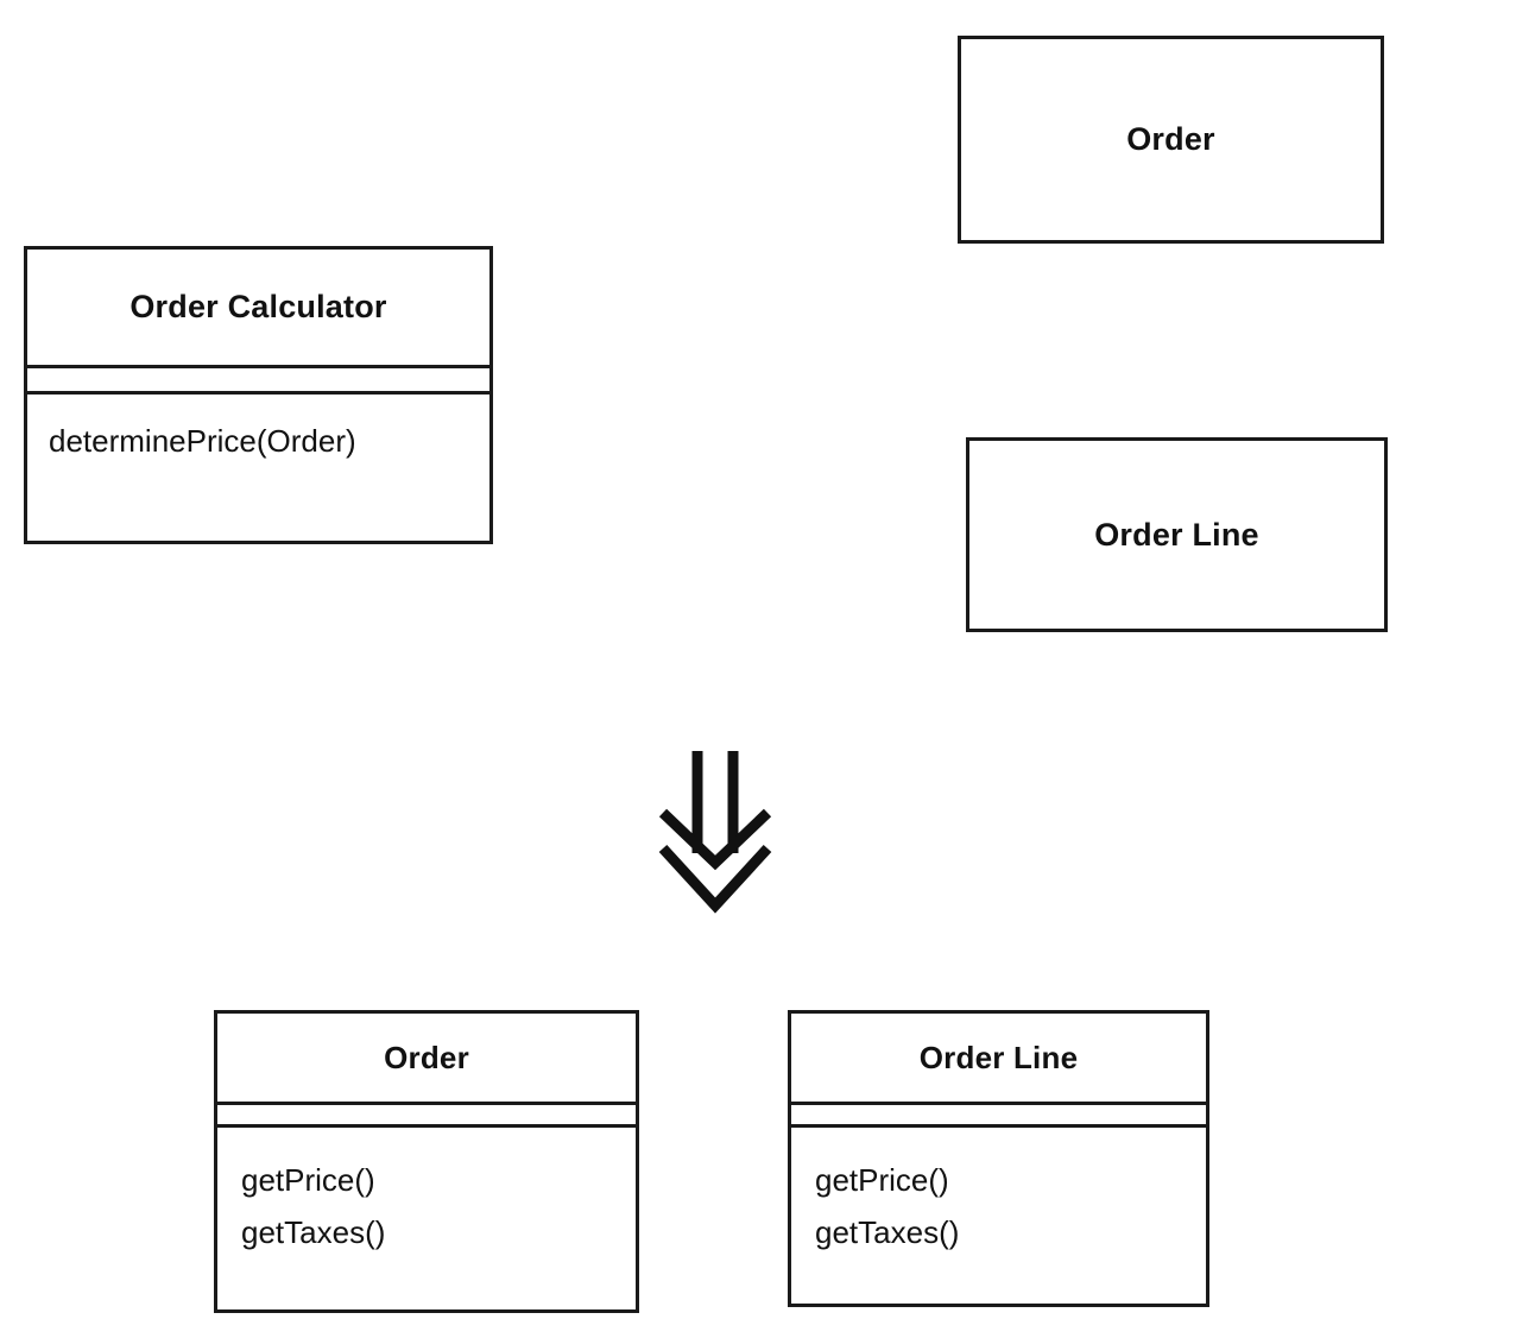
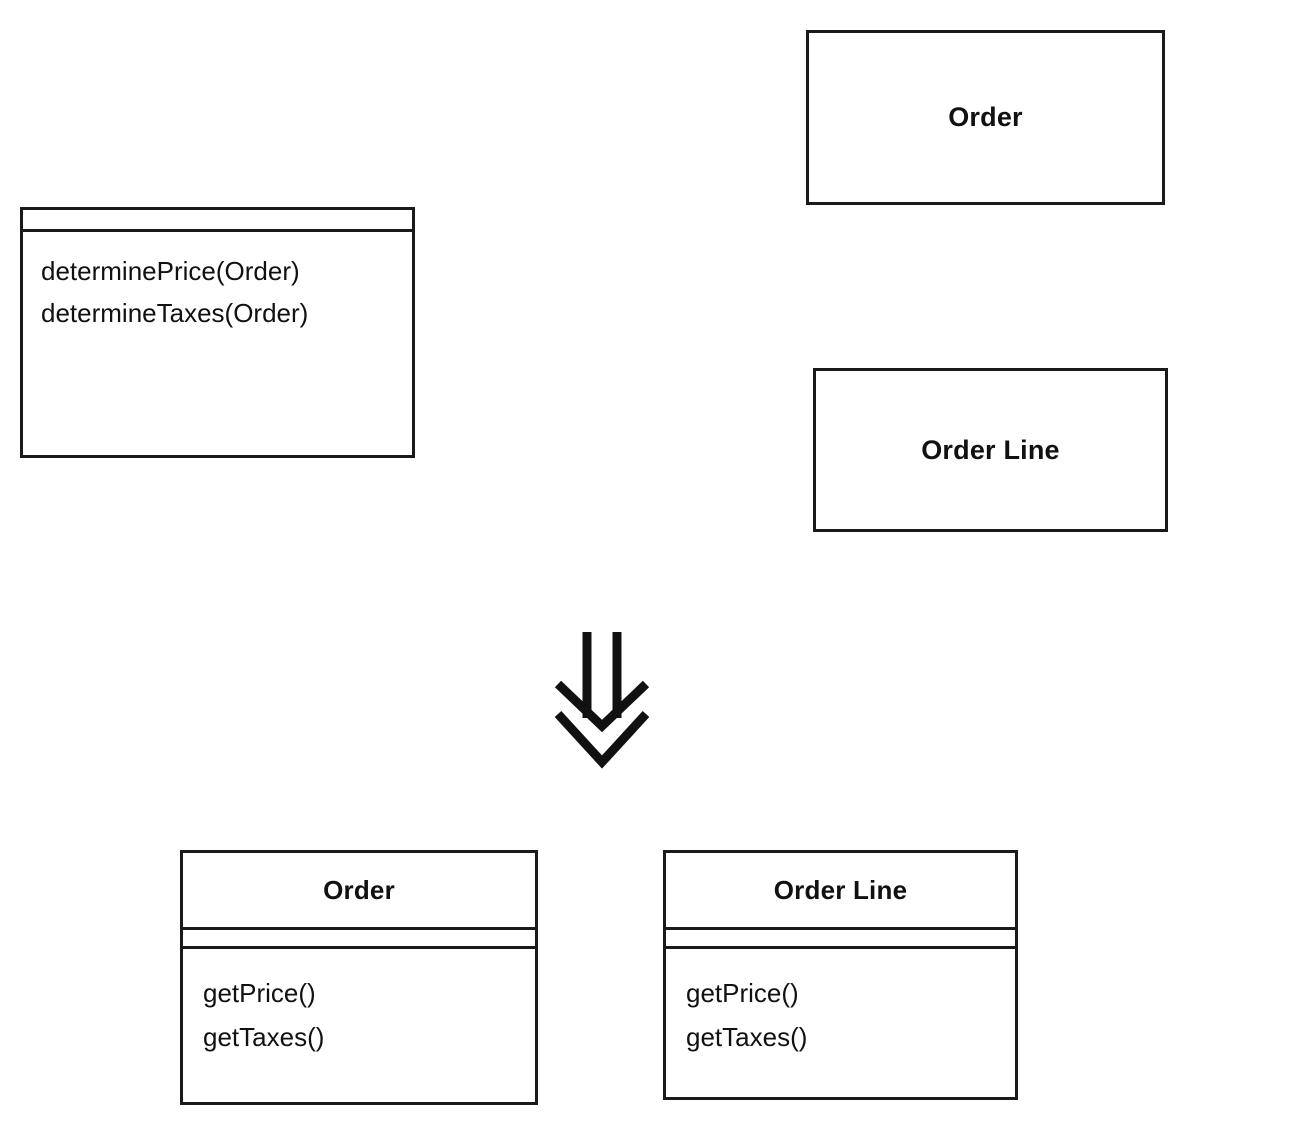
- Order Calculator
  determinePrice(Order)
+ determineTaxes(Order)
  Order
  Order Line
  Order
  getPrice()
  getTaxes()
  Order Line
  getPrice()
  getTaxes()
